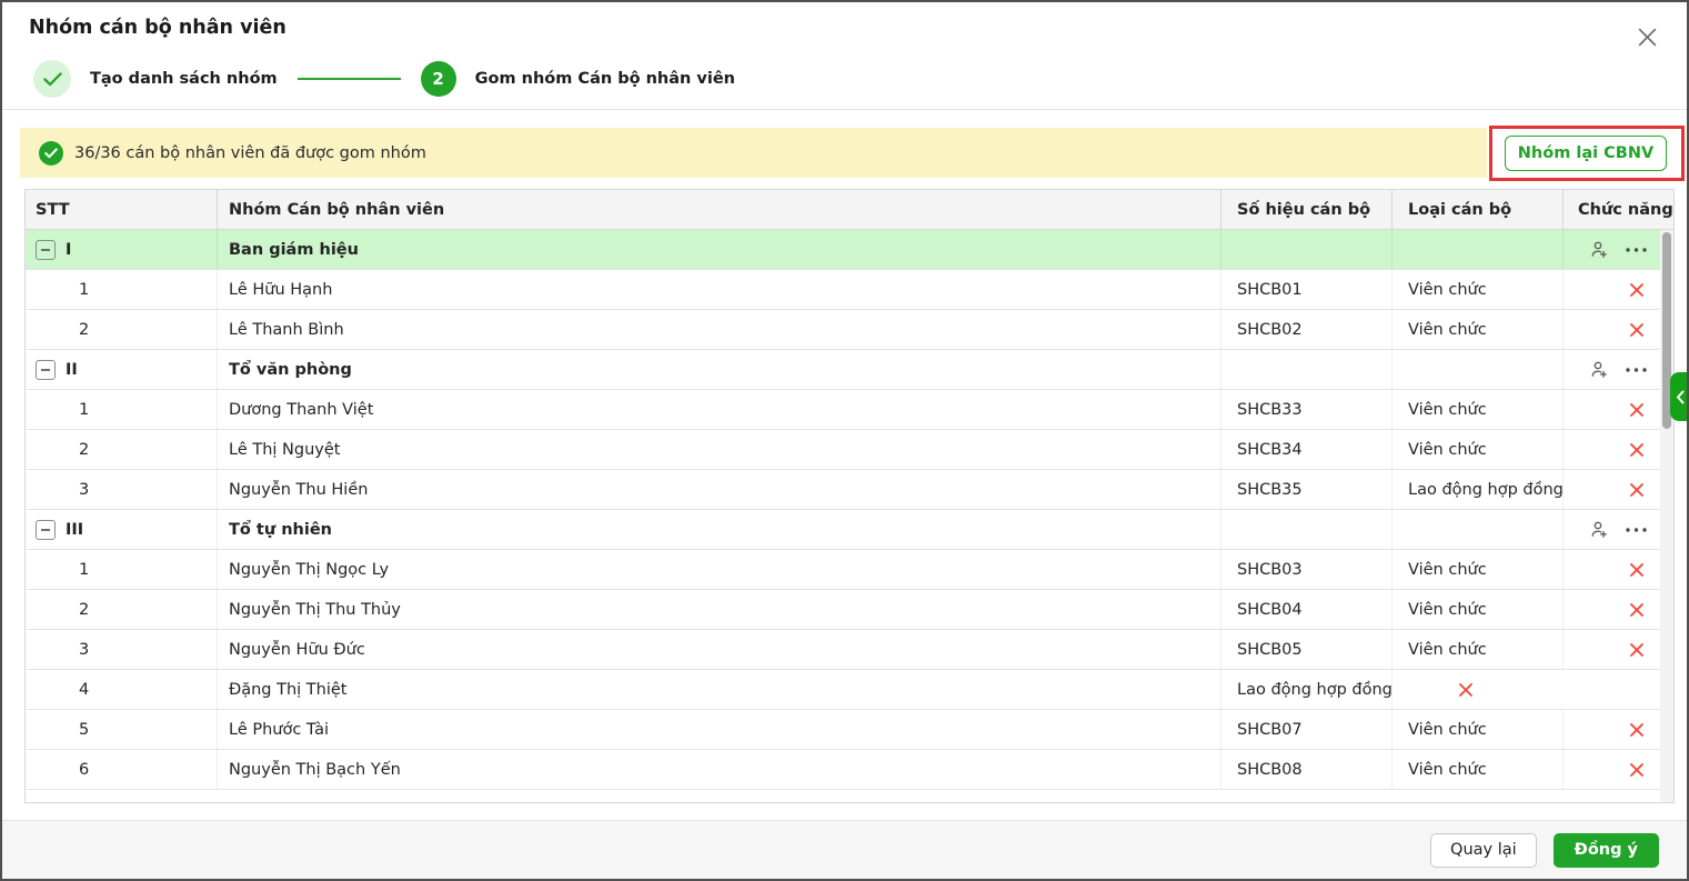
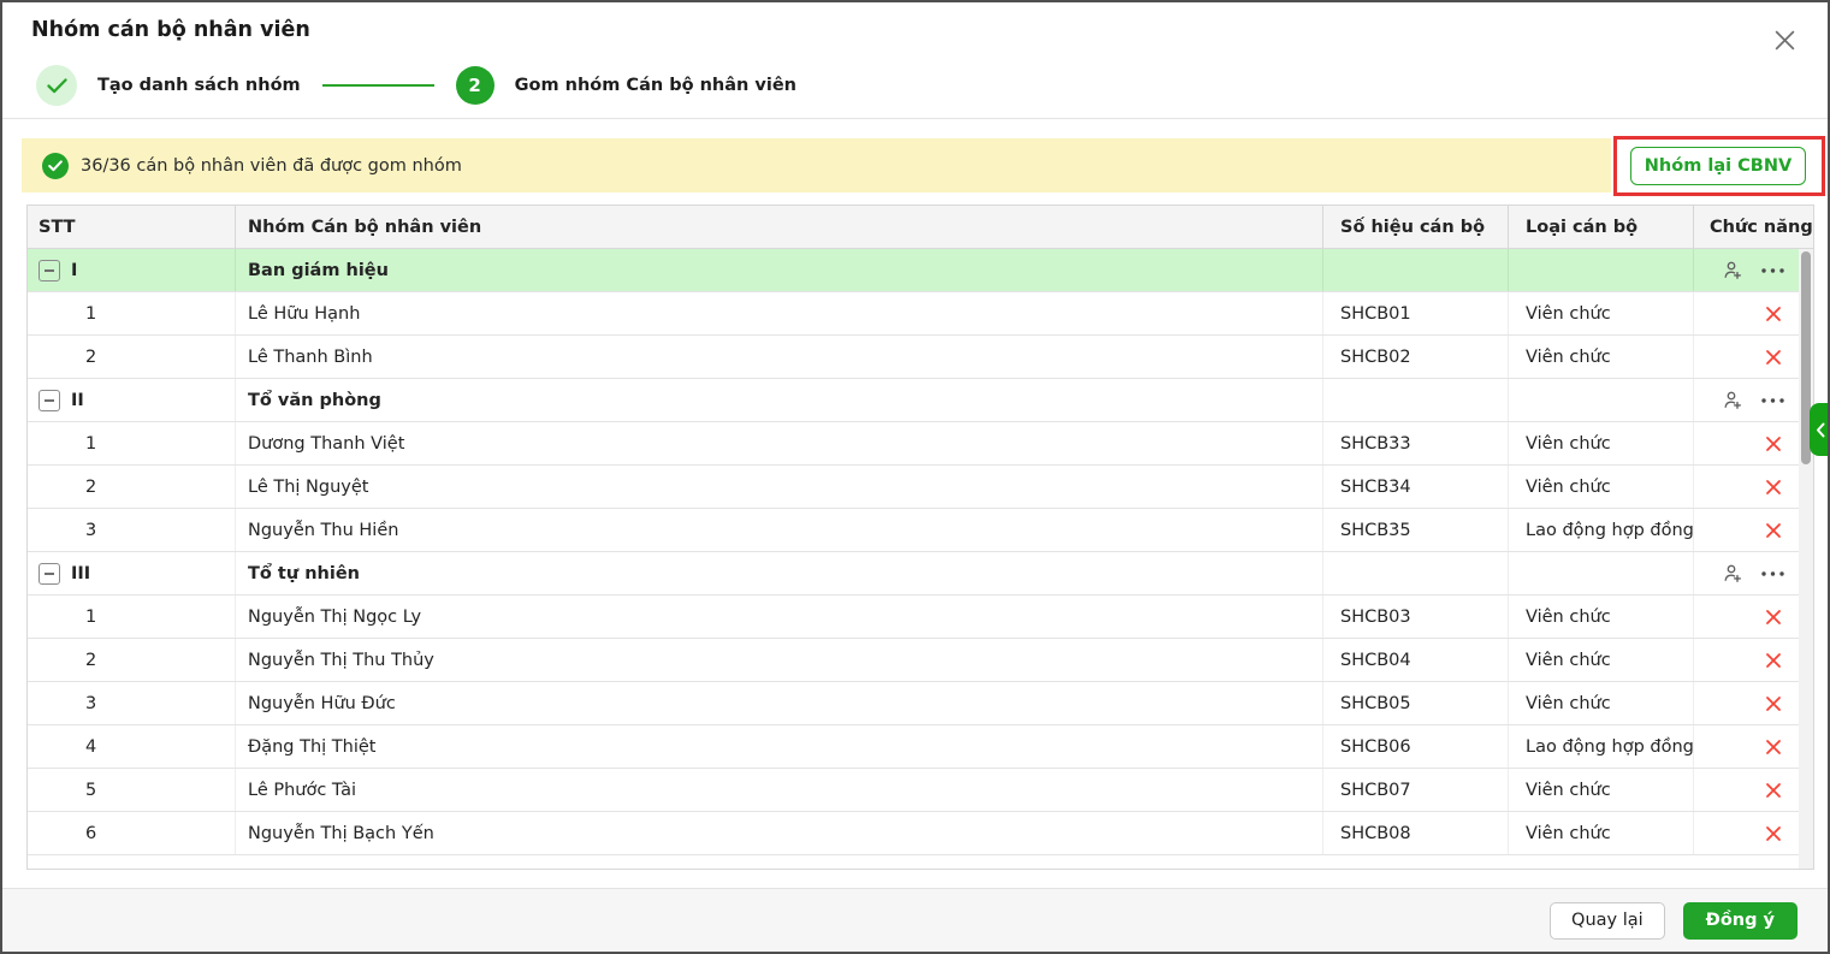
  Nhóm cán bộ nhân viên
  Tạo danh sách nhóm
  2
  Gom nhóm Cán bộ nhân viên
  36/36 cán bộ nhân viên đã được gom nhóm
  Nhóm lại CBNV
  STT
  Nhóm Cán bộ nhân viên
  Số hiệu cán bộ
  Loại cán bộ
  Chức năng
  I
  Ban giám hiệu
  1
  Lê Hữu Hạnh
  SHCB01
  Viên chức
  2
  Lê Thanh Bình
  SHCB02
  Viên chức
  II
  Tổ văn phòng
  1
  Dương Thanh Việt
  SHCB33
  Viên chức
  2
  Lê Thị Nguyệt
  SHCB34
  Viên chức
  3
  Nguyễn Thu Hiền
  SHCB35
  Lao động hợp đồng
  III
  Tổ tự nhiên
  1
  Nguyễn Thị Ngọc Ly
  SHCB03
  Viên chức
  2
  Nguyễn Thị Thu Thủy
  SHCB04
  Viên chức
  3
  Nguyễn Hữu Đức
  SHCB05
  Viên chức
  4
  Đặng Thị Thiệt
+ SHCB06
  Lao động hợp đồng
  5
  Lê Phước Tài
  SHCB07
  Viên chức
  6
  Nguyễn Thị Bạch Yến
  SHCB08
  Viên chức
  Quay lại
  Đồng ý
